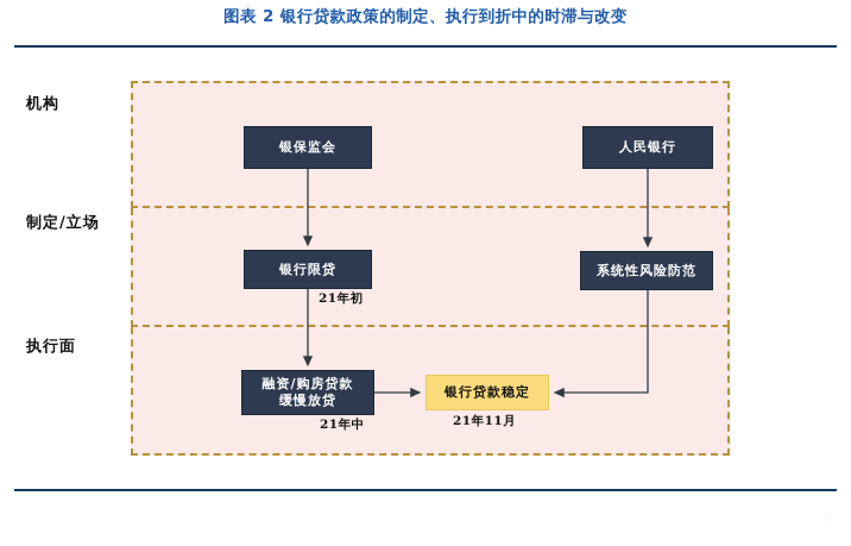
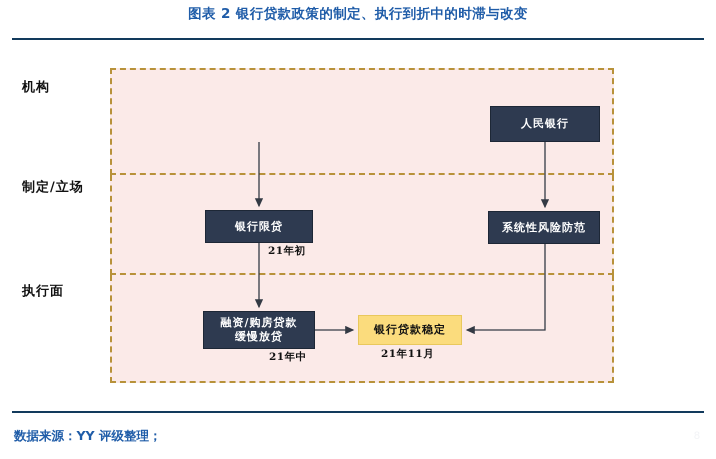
  图表 2 银行贷款政策的制定、执行到折中的时滞与改变
  机构
  制定/立场
  执行面
- 银保监会
  人民银行
  银行限贷
  系统性风险防范
  融资/购房贷款
  缓慢放贷
  银行贷款稳定
  21年初
  21年中
  21年11月
+ 数据来源：YY 评级整理；
